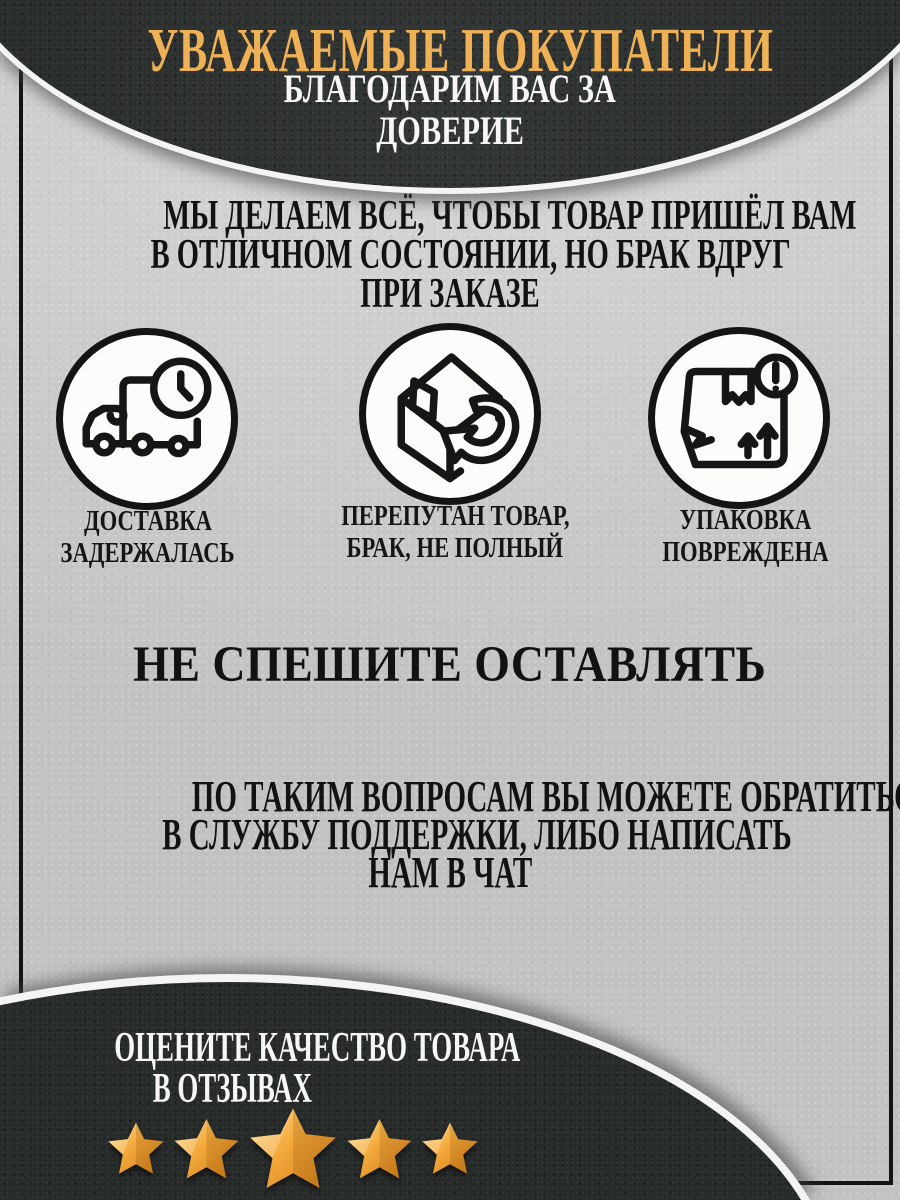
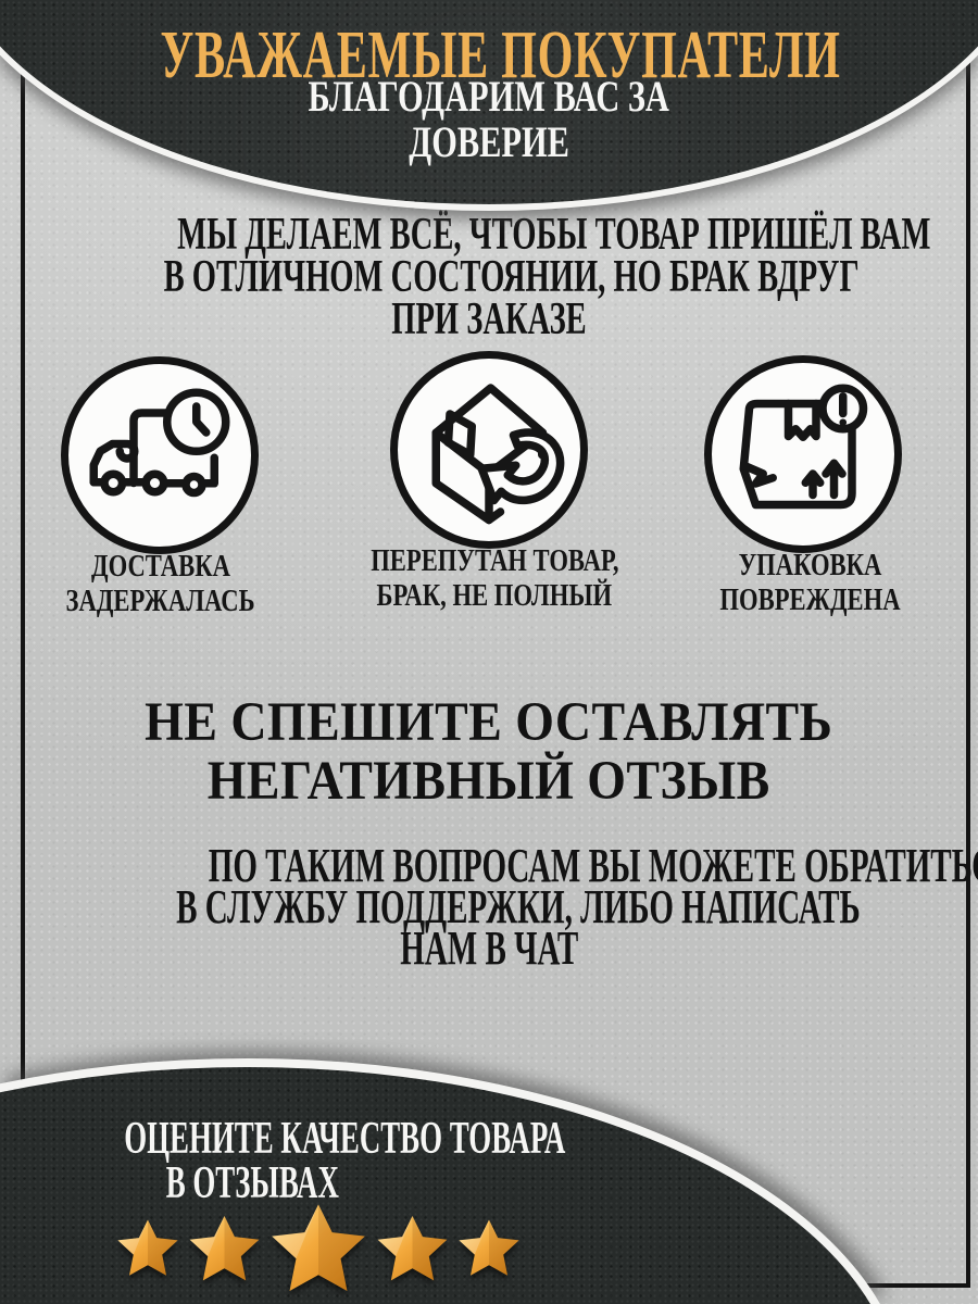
  УВАЖАЕМЫЕ ПОКУПАТЕЛИ
  БЛАГОДАРИМ ВАС ЗА
  ДОВЕРИЕ
  МЫ ДЕЛАЕМ ВСЁ, ЧТОБЫ ТОВАР ПРИШЁЛ ВАМ
  В ОТЛИЧНОМ СОСТОЯНИИ, НО БРАК ВДРУГ
  ПРИ ЗАКАЗЕ
  ДОСТАВКА
  ЗАДЕРЖАЛАСЬ
  ПЕРЕПУТАН ТОВАР,
  БРАК, НЕ ПОЛНЫЙ
  УПАКОВКА
  ПОВРЕЖДЕНА
  НЕ СПЕШИТЕ ОСТАВЛЯТЬ
+ НЕГАТИВНЫЙ ОТЗЫВ
  ПО ТАКИМ ВОПРОСАМ ВЫ МОЖЕТЕ ОБРАТИТЬ
  В СЛУЖБУ ПОДДЕРЖКИ, ЛИБО НАПИСАТЬ
  НАМ В ЧАТ
  ОЦЕНИТЕ КАЧЕСТВО ТОВАРА
  В ОТЗЫВАХ
